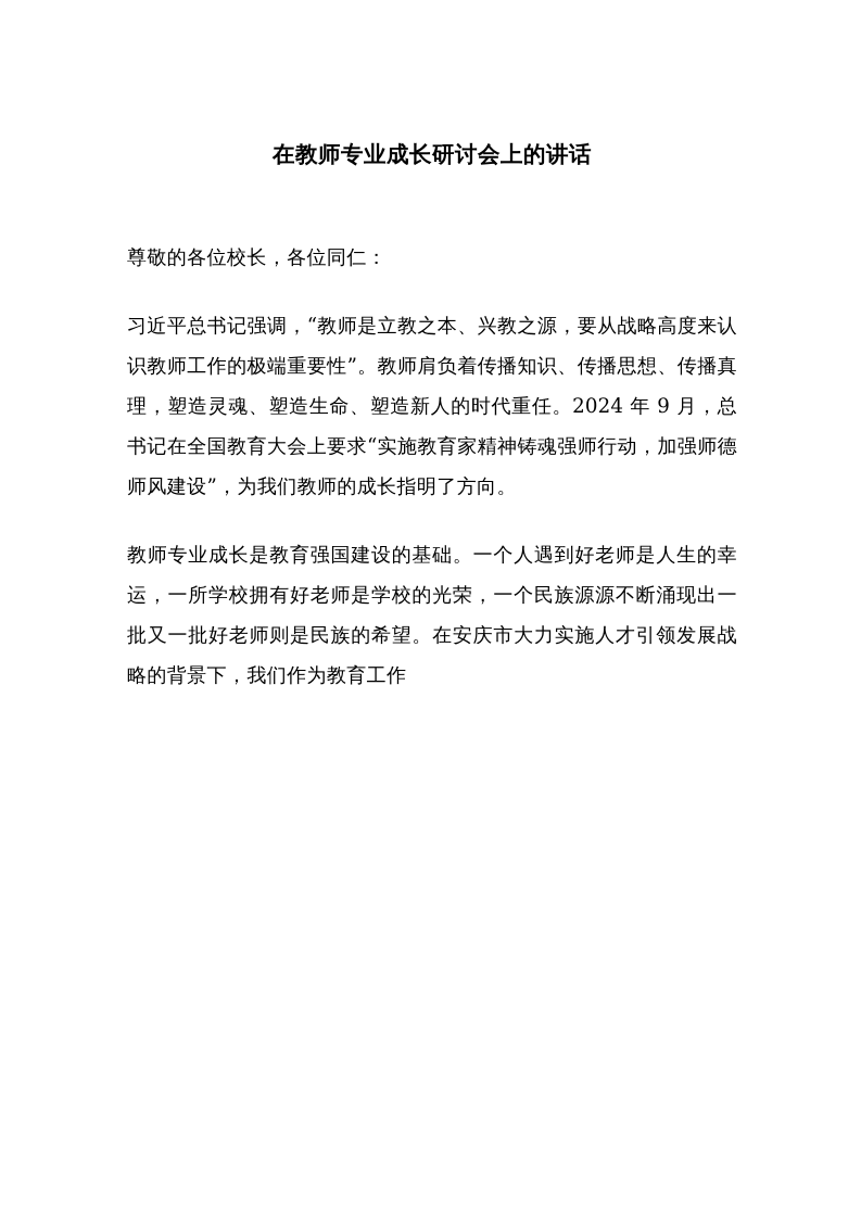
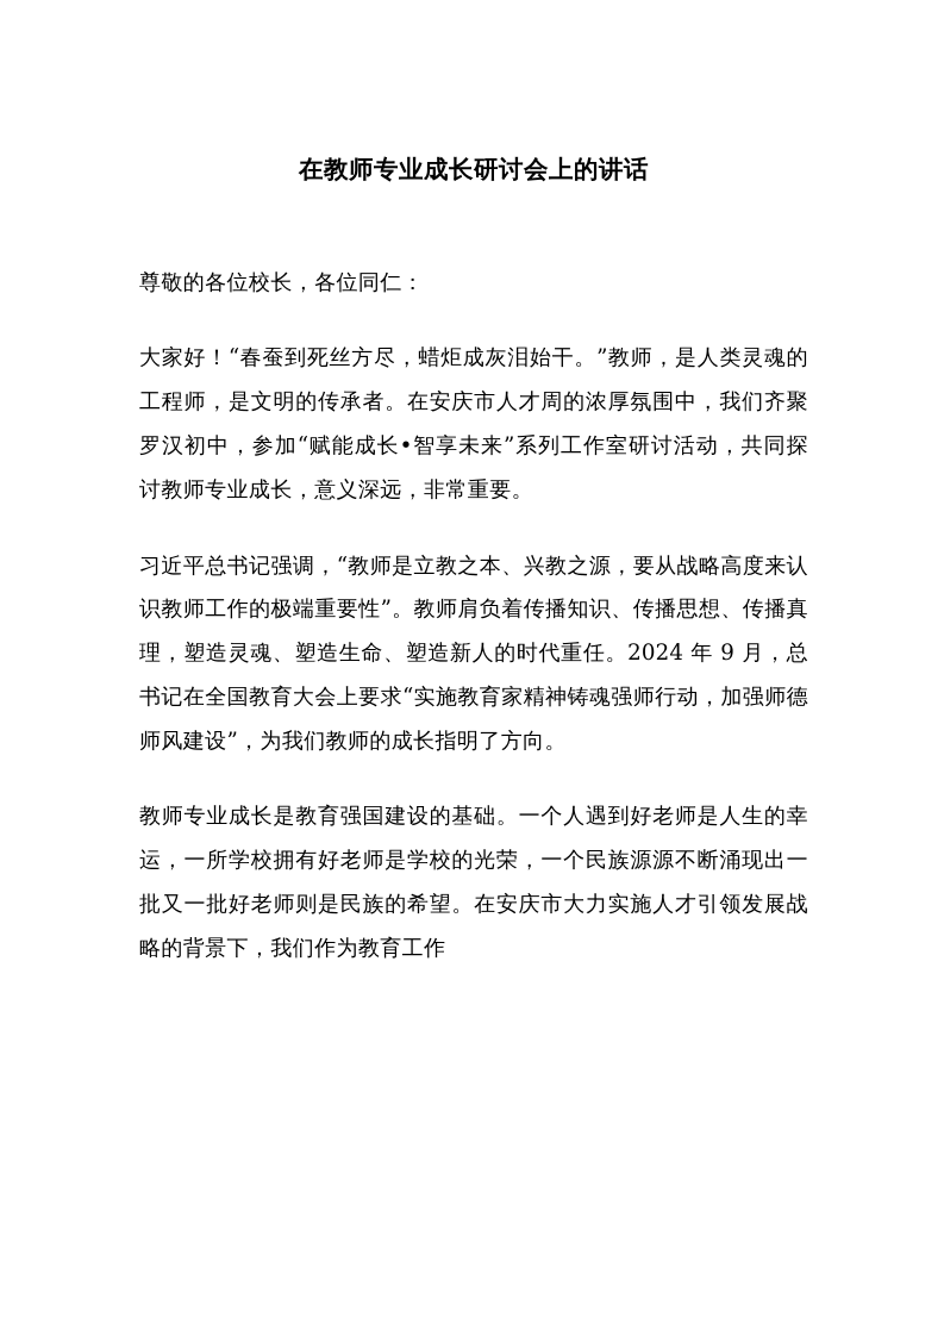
  在教师专业成长研讨会上的讲话
  尊敬的各位校长，各位同仁：
+ 大家好！“春蚕到死丝方尽，蜡炬成灰泪始干。”教师，是人类灵魂的工程师，是文明的传承者。在安庆市人才周的浓厚氛围中，我们齐聚罗汉初中，参加“赋能成长•智享未来”系列工作室研讨活动，共同探讨教师专业成长，意义深远，非常重要。
  习近平总书记强调，“教师是立教之本、兴教之源，要从战略高度来认识教师工作的极端重要性”。教师肩负着传播知识、传播思想、传播真理，塑造灵魂、塑造生命、塑造新人的时代重任。2024 年 9 月，总书记在全国教育大会上要求“实施教育家精神铸魂强师行动，加强师德师风建设”，为我们教师的成长指明了方向。
  教师专业成长是教育强国建设的基础。一个人遇到好老师是人生的幸运，一所学校拥有好老师是学校的光荣，一个民族源源不断涌现出一批又一批好老师则是民族的希望。在安庆市大力实施人才引领发展战略的背景下，我们作为教育工作
